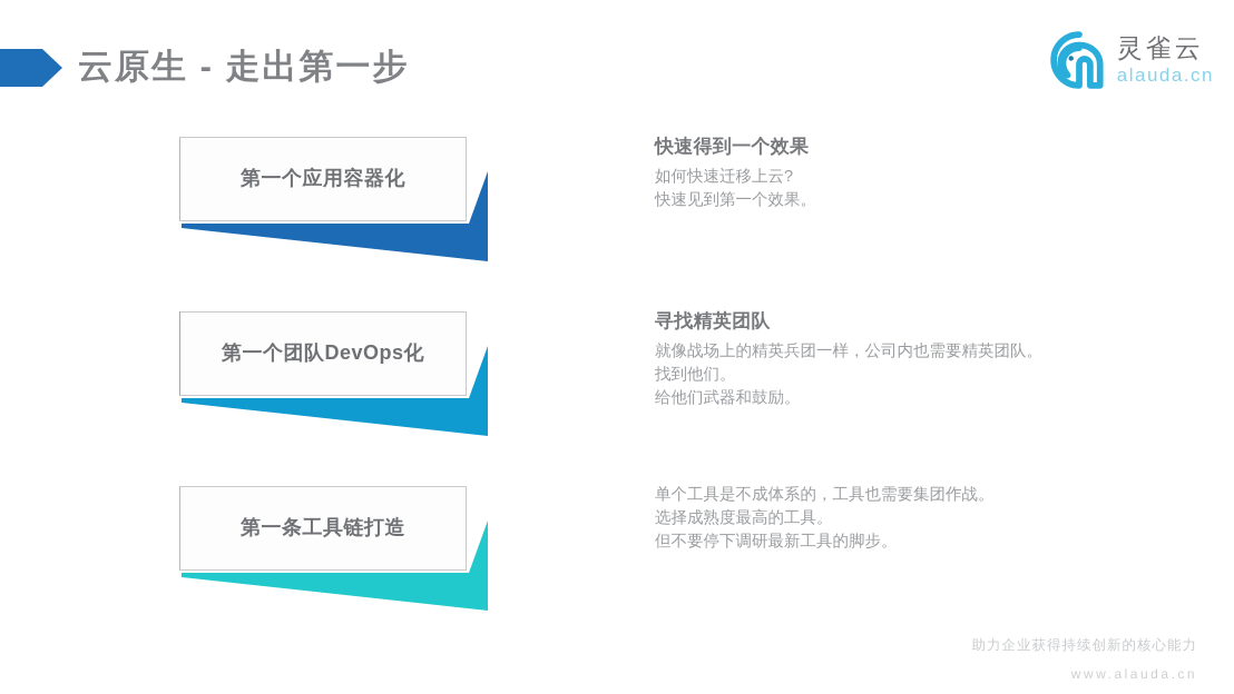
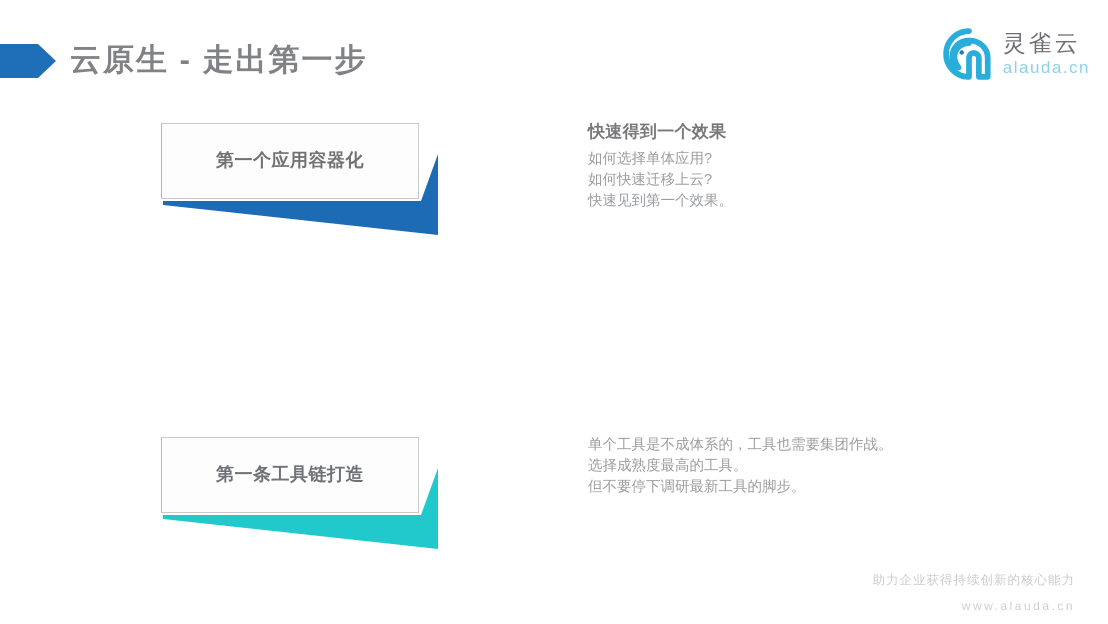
  云原生 - 走出第一步
  灵雀云
  alauda.cn
  第一个应用容器化
  快速得到一个效果
+ 如何选择单体应用?
  如何快速迁移上云?
  快速见到第一个效果。
- 第一个团队DevOps化
- 寻找精英团队
- 就像战场上的精英兵团一样，公司内也需要精英团队。
- 找到他们。
- 给他们武器和鼓励。
  第一条工具链打造
  单个工具是不成体系的，工具也需要集团作战。
  选择成熟度最高的工具。
  但不要停下调研最新工具的脚步。
  助力企业获得持续创新的核心能力
  www.alauda.cn
